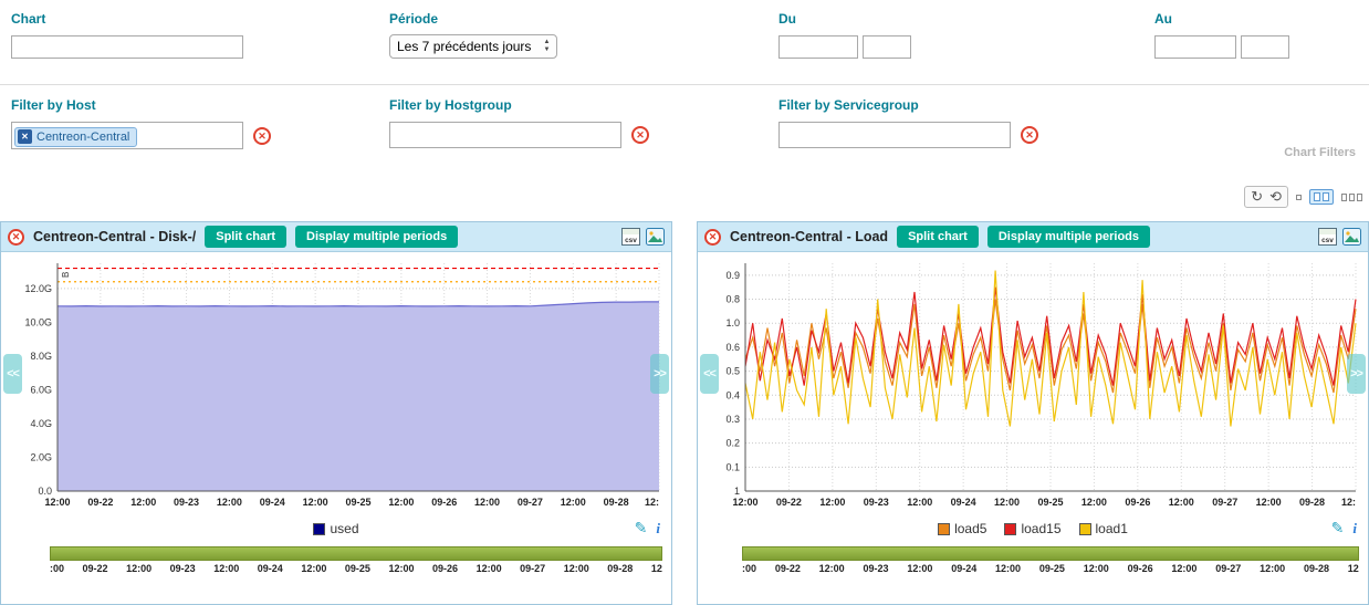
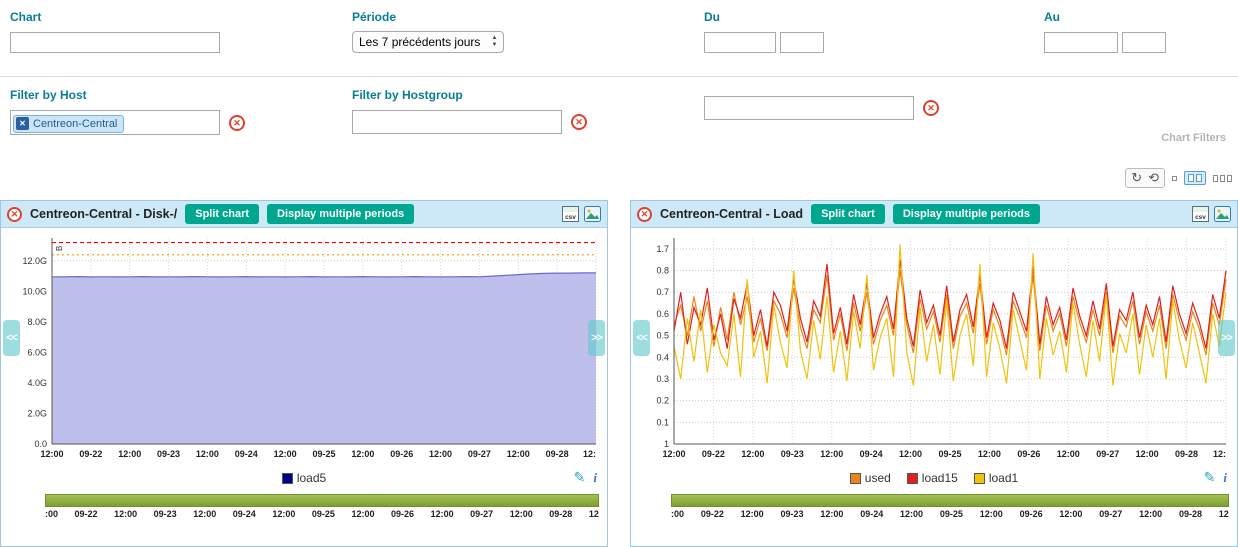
  Chart
  Période
  Les 7 précédents jours
  Du
  Au
  Filter by Host
  ✕
  Centreon-Central
  ✕
  Filter by Hostgroup
  ✕
- Filter by Servicegroup
  ✕
  Chart Filters
  ↻
  ⟲
  ✕
  Centreon-Central - Disk-/
  Split chart
  Display multiple periods
  <<
  0.0
  2.0G
  4.0G
  6.0G
  8.0G
  10.0G
  12.0G
  12:00
  09-22
  12:00
  09-23
  12:00
  09-24
  12:00
  09-25
  12:00
  09-26
  12:00
  09-27
  12:00
  09-28
  12:
  >>
- used
+ load5
  ✎
  i
  :00
  09-22
  12:00
  09-23
  12:00
  09-24
  12:00
  09-25
  12:00
  09-26
  12:00
  09-27
  12:00
  09-28
  12
  ✕
  Centreon-Central - Load
  Split chart
  Display multiple periods
  <<
  1
  0.1
  0.2
  0.3
  0.4
  0.5
  0.6
- 1.0
+ 0.7
  0.8
- 0.9
+ 1.7
  12:00
  09-22
  12:00
  09-23
  12:00
  09-24
  12:00
  09-25
  12:00
  09-26
  12:00
  09-27
  12:00
  09-28
  12:
  >>
- load5
+ used
  load15
  load1
  ✎
  i
  :00
  09-22
  12:00
  09-23
  12:00
  09-24
  12:00
  09-25
  12:00
  09-26
  12:00
  09-27
  12:00
  09-28
  12
